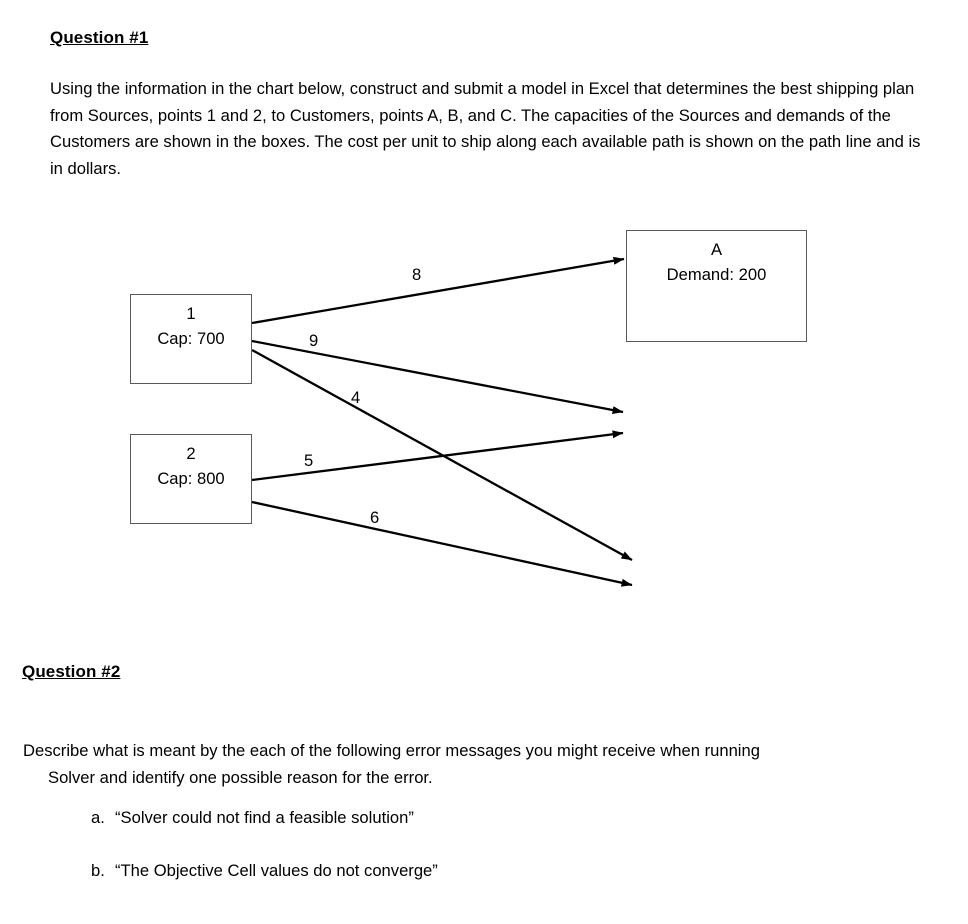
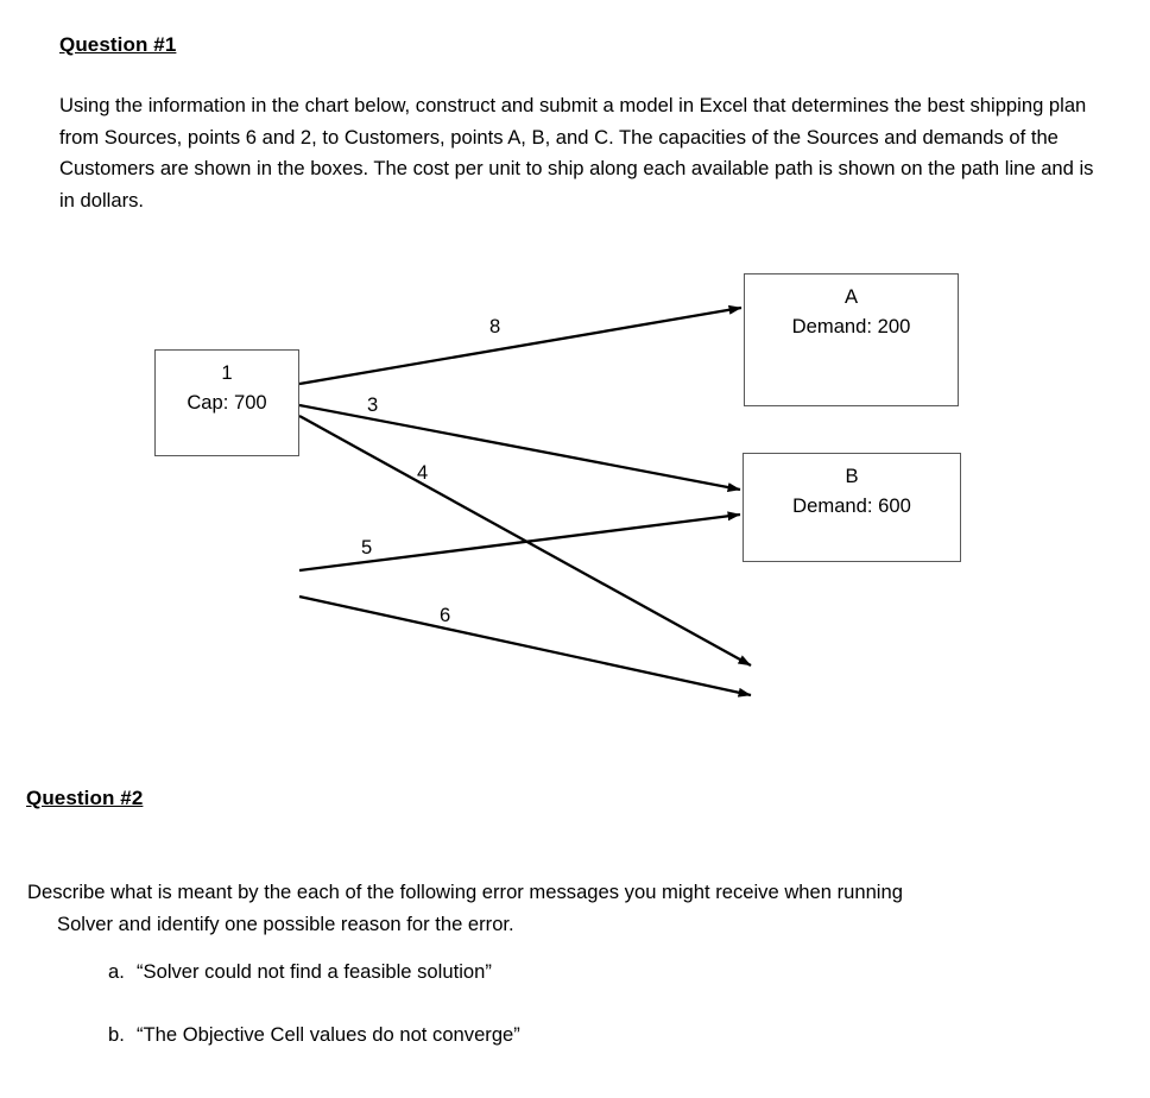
  Question #1
- Using the information in the chart below, construct and submit a model in Excel that determines the best shipping plan from Sources, points 1 and 2, to Customers, points A, B, and C. The capacities of the Sources and demands of the Customers are shown in the boxes. The cost per unit to ship along each available path is shown on the path line and is in dollars.
+ Using the information in the chart below, construct and submit a model in Excel that determines the best shipping plan from Sources, points 6 and 2, to Customers, points A, B, and C. The capacities of the Sources and demands of the Customers are shown in the boxes. The cost per unit to ship along each available path is shown on the path line and is in dollars.
  1
  Cap: 700
- 2
- Cap: 800
  A
  Demand: 200
+ B
+ Demand: 600
  8
- 9
+ 3
  4
  5
  6
  Question #2
  Describe what is meant by the each of the following error messages you might receive when running
  Solver and identify one possible reason for the error.
  a. “Solver could not find a feasible solution”
  b. “The Objective Cell values do not converge”
